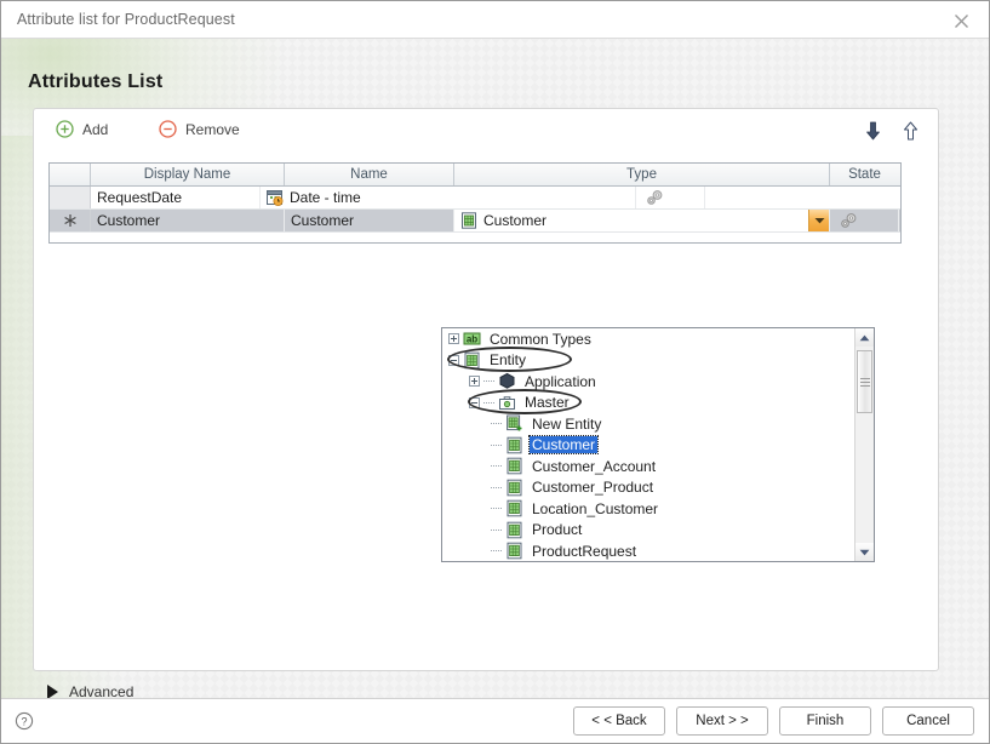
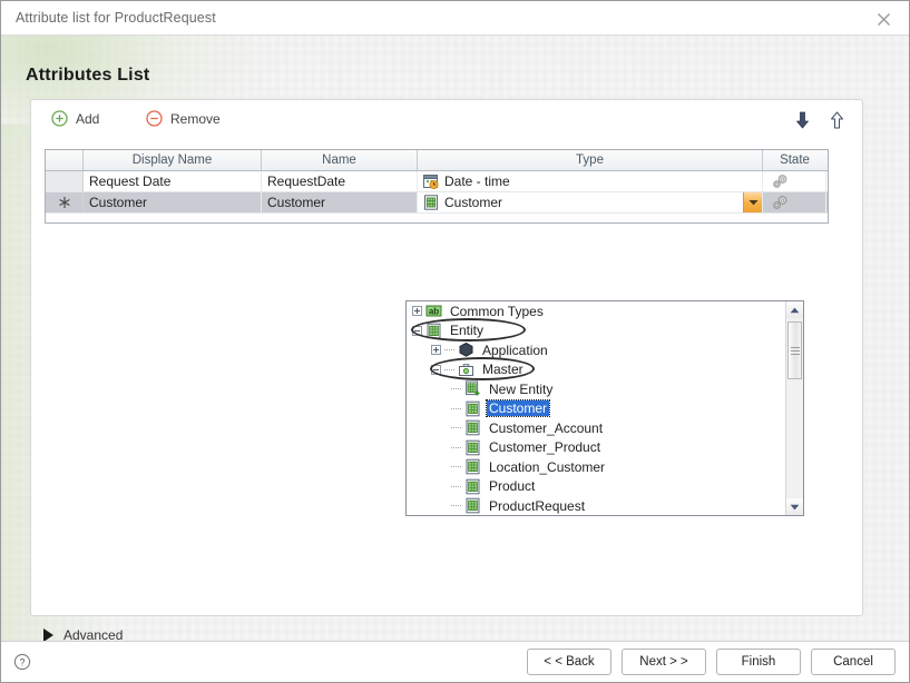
  Attribute list for ProductRequest
  Attributes List
  Add
  Remove
  Display Name
  Name
  Type
  State
+ Request Date
  RequestDate
  Date - time
  Customer
  Customer
  Customer
  ab
  Common Types
  Entity
  Application
  Master
  New Entity
  Customer
  Customer_Account
  Customer_Product
  Location_Customer
  Product
  ProductRequest
  Advanced
  ?
  < < Back
  Next > >
  Finish
  Cancel
